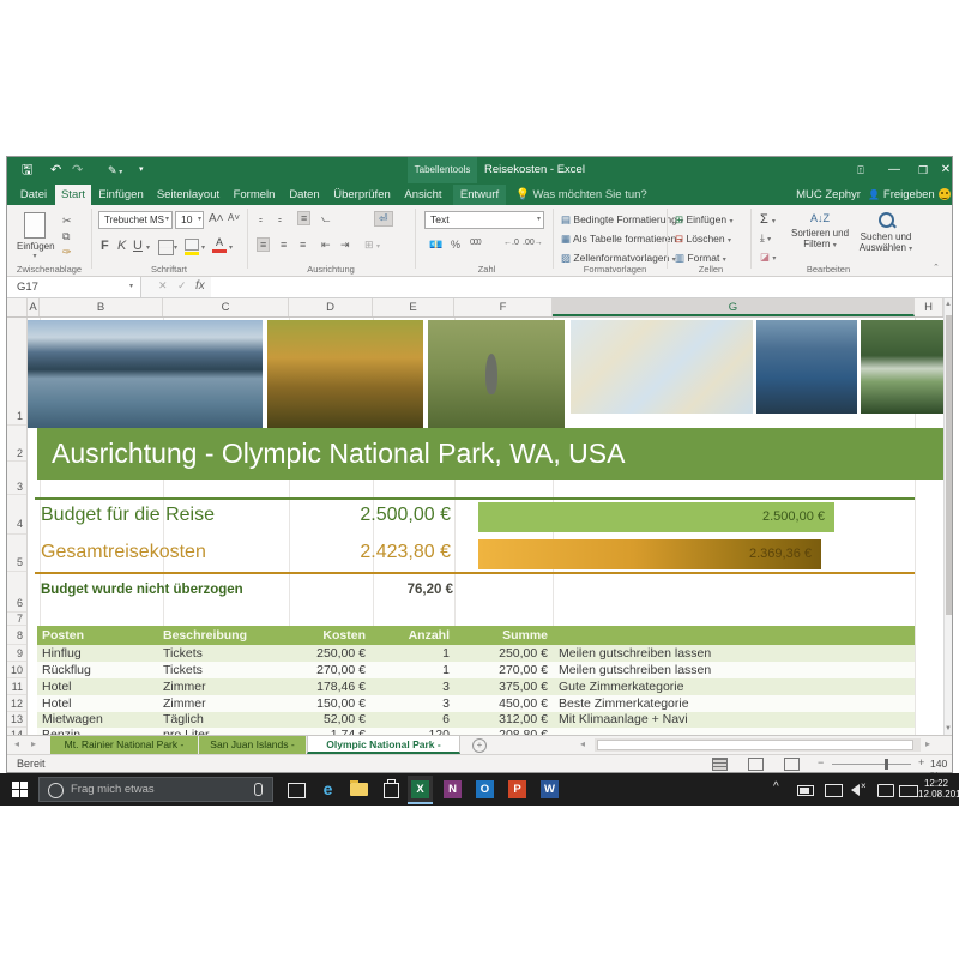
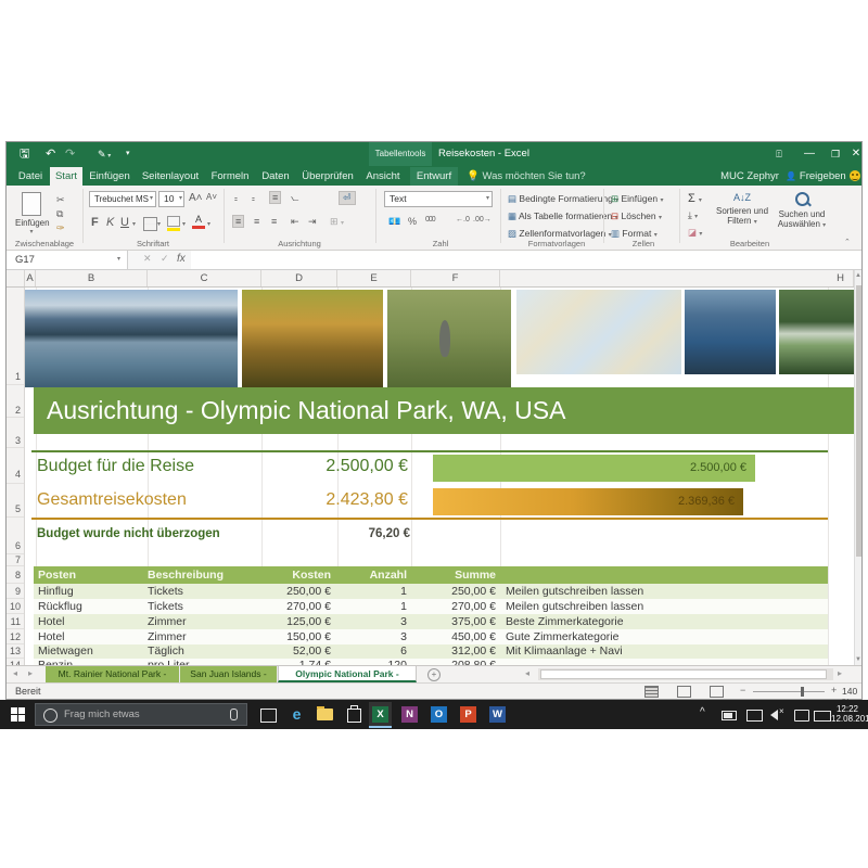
  🖫
  ↶
  ↷
  Tabellentools
  Reisekosten - Excel
  ⍐
  —
  ❐
  ✕
  Datei
  Start
  Einfügen
  Seitenlayout
  Formeln
  Daten
  Überprüfen
  Ansicht
  Entwurf
  💡 Was möchten Sie tun?
  MUC Zephyr
  👤 Freigeben
  Einfügen
  ✂
  ⧉
  ✑
  Zwischenablage
  Trebuchet MS
  10
  A˄
  A˅
  F
  K
  U
  A
  Schriftart
  ⹀
  ⹀
  ≡
  ⦦
  ⏎
  ≡
  ≡
  ≡
  ⇤
  ⇥
  Ausrichtung
  Text
  💶
  %
  Zahl
  ▤ Bedingte Formatierung
  ▦ Als Tabelle formatieren
  ▨ Zellenformatvorlage
  Formatvorlagen
  ⊞ Einfügen
  ⊟ Löschen
  ▥ Format
  Zellen
  A↓Z
  Sortieren und
  Filtern
  Suchen und
  Auswählen
  Bearbeiten
  G17
  ✕
  ✓
  fx
  A
  B
  C
  D
  E
  F
- G
  H
  1
  2
  3
  4
  5
  6
  7
  8
  9
  10
  11
  12
  13
  Ausrichtung - Olympic National Park, WA, USA
  Budget für die Reise
  2.500,00 €
  2.500,00 €
  Gesamtreisekosten
  2.423,80 €
  2.369,36 €
  Budget wurde nicht überzogen
  76,20 €
  Posten
  Beschreibung
  Kosten
  Anzahl
  Summe
  Hinflug
  Tickets
  250,00 €
  1
  250,00 €
  Meilen gutschreiben lassen
  Rückflug
  Tickets
  270,00 €
  1
  270,00 €
  Meilen gutschreiben lassen
  Hotel
  Zimmer
- 178,46 €
+ 125,00 €
  3
  375,00 €
- Gute Zimmerkategorie
+ Beste Zimmerkategorie
  Hotel
  Zimmer
  150,00 €
  3
  450,00 €
- Beste Zimmerkategorie
+ Gute Zimmerkategorie
  Mietwagen
  Täglich
  52,00 €
  6
  312,00 €
  Mit Klimaanlage + Navi
  ◂
  ▸
  Mt. Rainier National Park -
  Olympic National Park -
  +
  ◂
  ▸
  Bereit
  −
  +
  140
  Frag mich etwas
  e
  X
  N
  O
  P
  W
  ^
  ×
  12:22
  12.08.201
